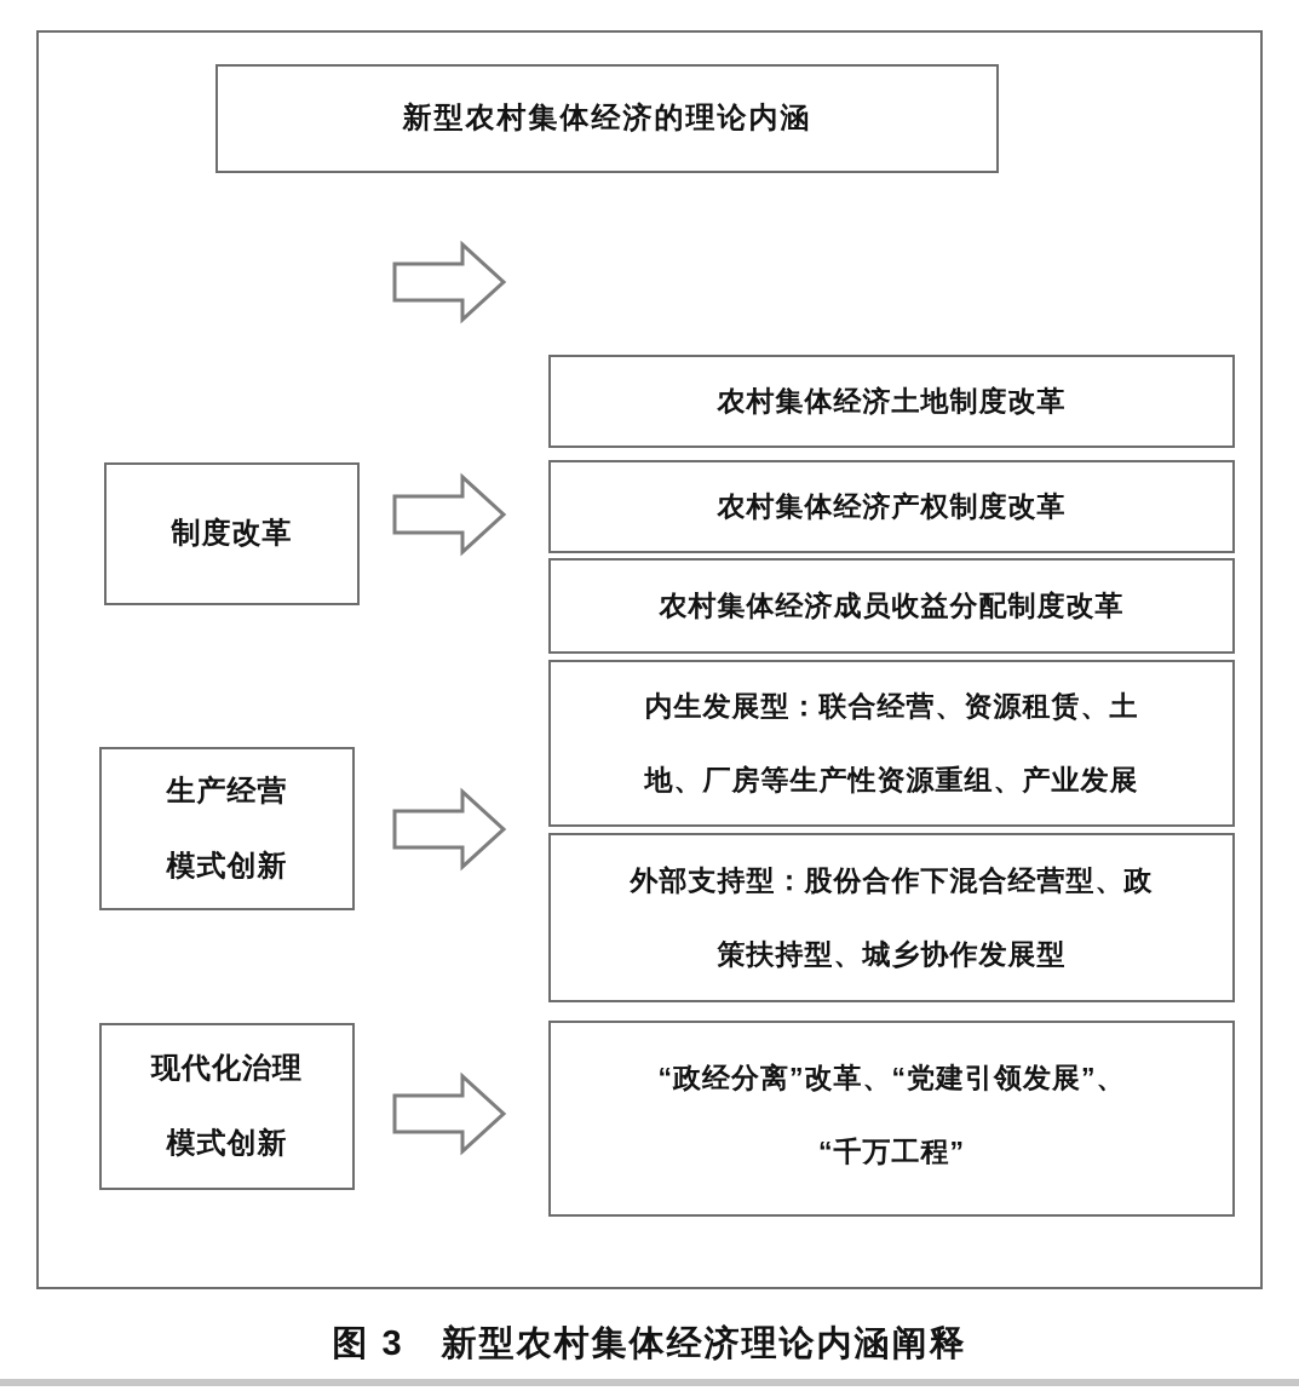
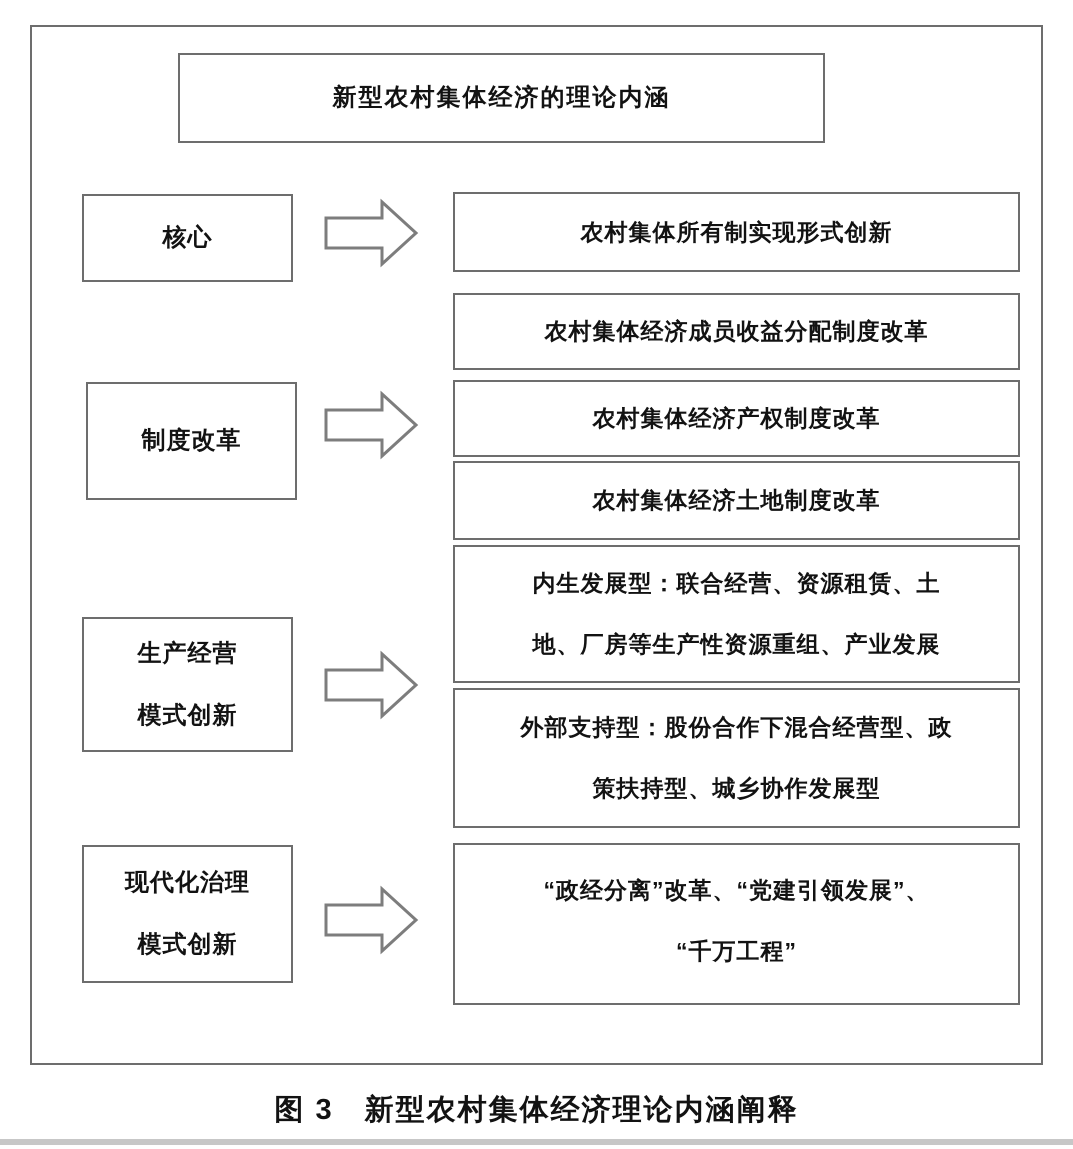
  新型农村集体经济的理论内涵
+ 核心
+ 农村集体所有制实现形式创新
  制度改革
- 农村集体经济土地制度改革
+ 农村集体经济成员收益分配制度改革
  农村集体经济产权制度改革
- 农村集体经济成员收益分配制度改革
+ 农村集体经济土地制度改革
  生产经营
  模式创新
  内生发展型：联合经营、资源租赁、土
  地、厂房等生产性资源重组、产业发展
  外部支持型：股份合作下混合经营型、政
  策扶持型、城乡协作发展型
  现代化治理
  模式创新
  “政经分离”改革、“党建引领发展”、
  “千万工程”
  图 3 新型农村集体经济理论内涵阐释
